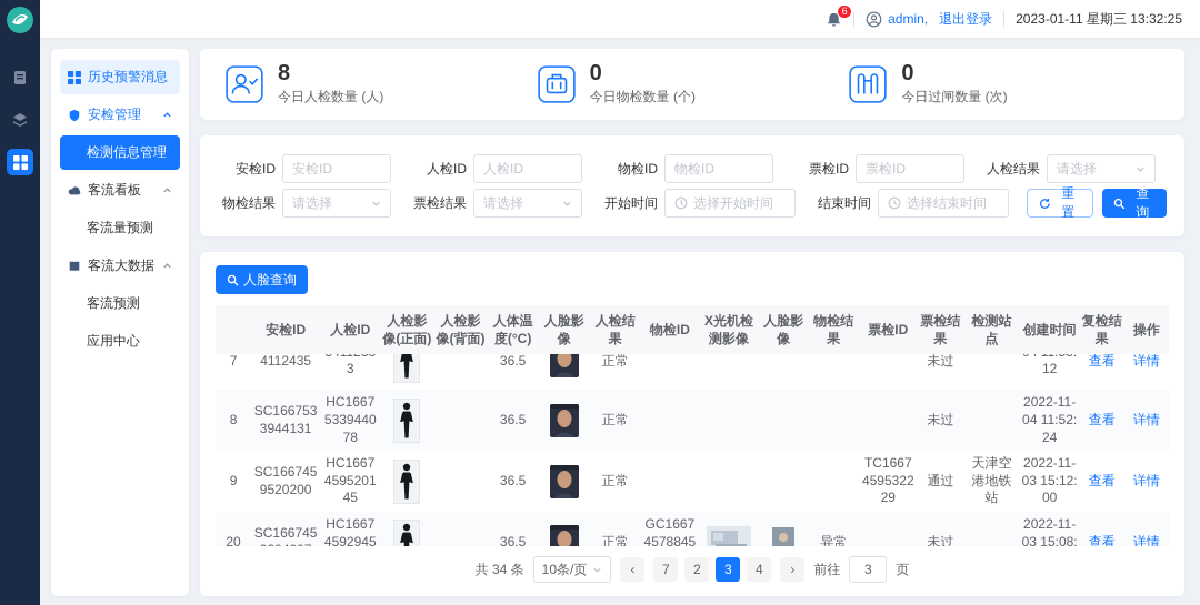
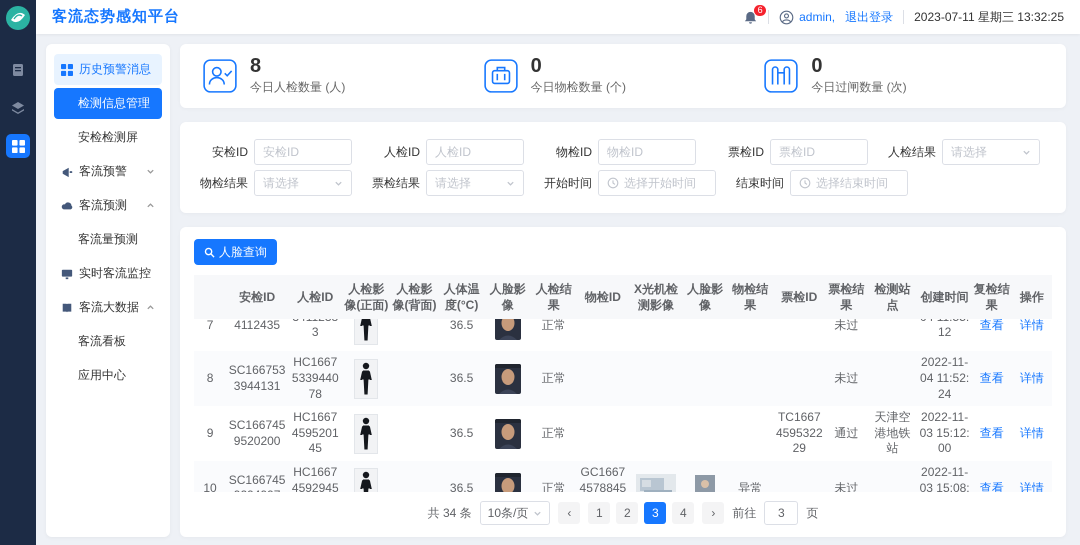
+ 客流态势感知平台
  6
  admin,
  退出登录
- 2023-01-11 星期三 13:32:25
+ 2023-07-11 星期三 13:32:25
  历史预警消息
- 安检管理
  检测信息管理
+ 安检检测屏
+ 客流预警
- 客流看板
+ 客流预测
  客流量预测
+ 实时客流监控
  客流大数据
- 客流预测
+ 客流看板
  应用中心
  8
  今日人检数量 (人)
  0
  今日物检数量 (个)
  0
  今日过闸数量 (次)
  安检ID
  安检ID
  人检ID
  人检ID
  物检ID
  物检ID
  票检ID
  票检ID
  人检结果
  请选择
  物检结果
  请选择
  票检结果
  请选择
  开始时间
  选择开始时间
  结束时间
  选择结束时间
- 重置
- 查询
  人脸查询
  	安检ID	人检ID	人检影像(正面)	人检影像(背面)	人体温度(°C)	人脸影像	人检结果	物检ID	X光机检测影像	人脸影像	物检结果	票检ID	票检结果	检测站点	创建时间	复检结果	操作
  8	SC1667533944131	HC1667533944078			36.5		正常						未过		2022-11-04 11:52:24	查看	详情
  9	SC1667459520200	HC1667459520145			36.5		正常					TC1667459532229	通过	天津空港地铁站	2022-11-03 15:12:00	查看	详情
- 20	SC166745	HC16674592945			36.5		正常	GC16674578845			异常		未过		2022-11-03 15:08:	查看	详情
+ 10	SC166745	HC16674592945			36.5		正常	GC16674578845			异常		未过		2022-11-03 15:08:	查看	详情
  共 34 条
  10条/页
  ‹
- 7
+ 1
  2
  3
  4
  ›
  前往
  3
  页
